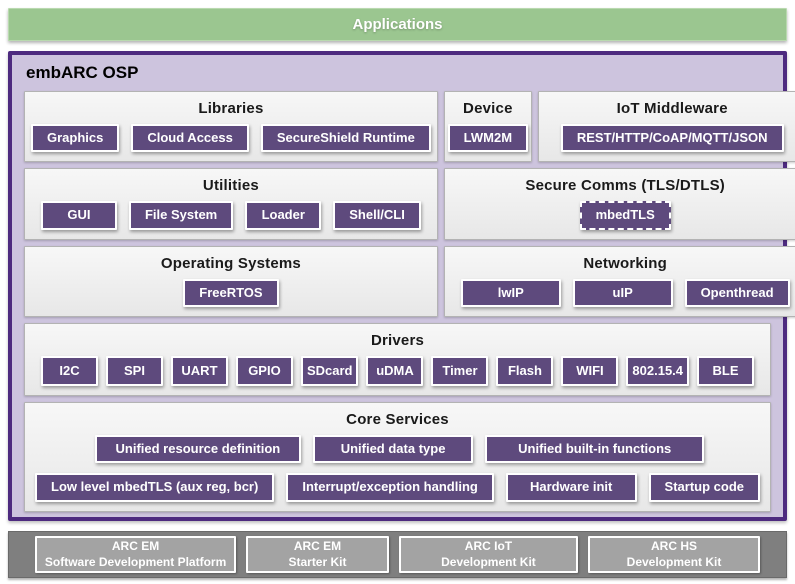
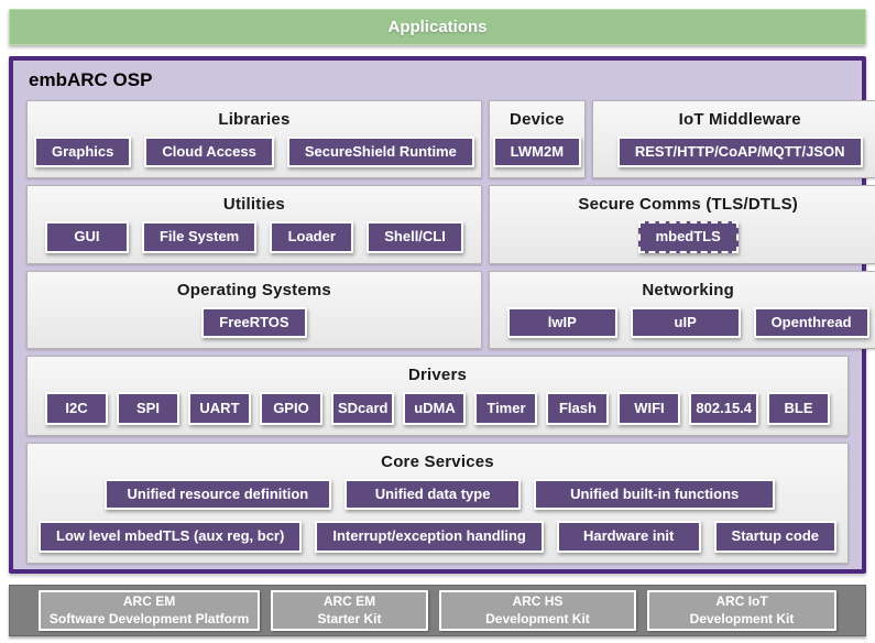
  Applications
  embARC OSP
  Libraries
  Graphics
  Cloud Access
  SecureShield Runtime
  Device
  LWM2M
  IoT Middleware
  REST/HTTP/CoAP/MQTT/JSON
  Utilities
  GUI
  File System
  Loader
  Shell/CLI
  Secure Comms (TLS/DTLS)
  mbedTLS
  Operating Systems
  FreeRTOS
  Networking
  lwIP
  uIP
  Openthread
  Drivers
  I2C
  SPI
  UART
  GPIO
  SDcard
  uDMA
  Timer
  Flash
  WIFI
  802.15.4
  BLE
  Core Services
  Unified resource definition
  Unified data type
  Unified built-in functions
  Low level mbedTLS (aux reg, bcr)
  Interrupt/exception handling
  Hardware init
  Startup code
  ARC EM
  Software Development Platform
  ARC EM
  Starter Kit
- ARC IoT
+ ARC HS
  Development Kit
- ARC HS
+ ARC IoT
  Development Kit
